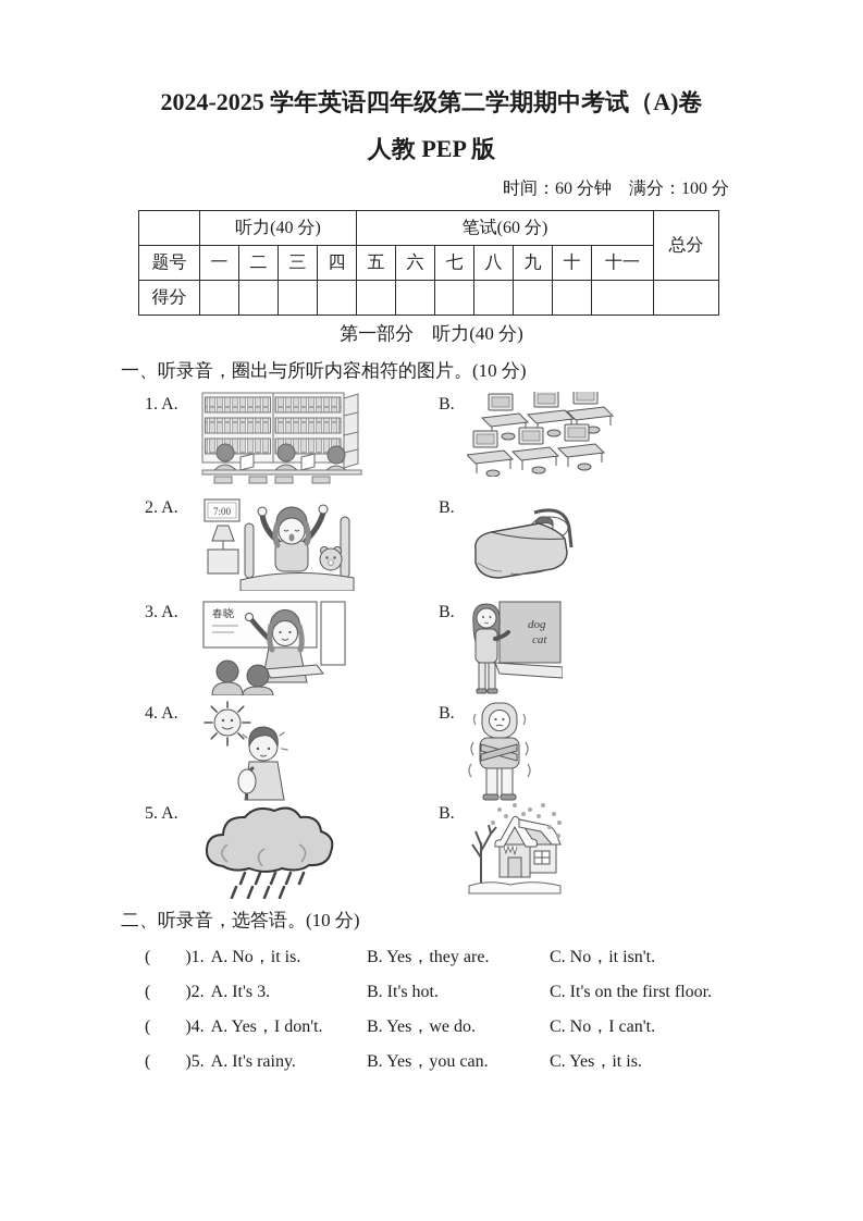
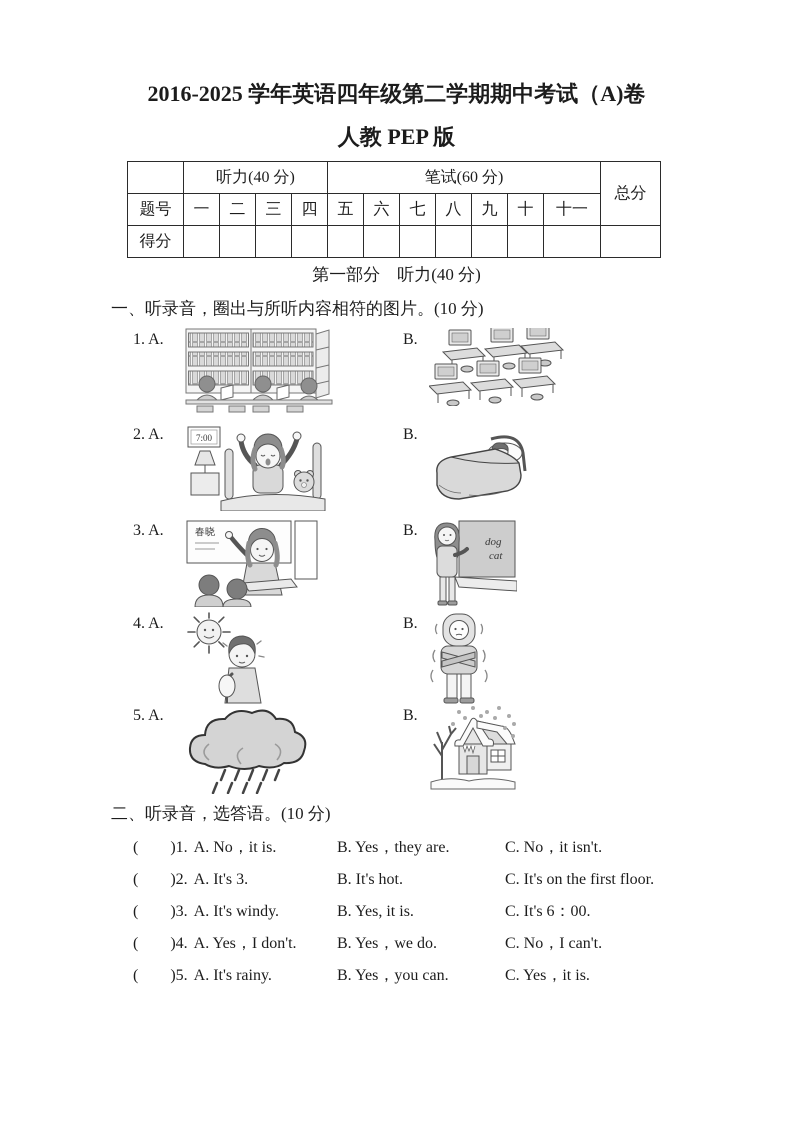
- 2024-2025 学年英语四年级第二学期期中考试（A)卷
+ 2016-2025 学年英语四年级第二学期期中考试（A)卷
  人教 PEP 版
- 时间：60 分钟 满分：100 分
  	听力(40 分)	笔试(60 分)	总分
  题号	一	二	三	四	五	六	七	八	九	十	十一
  得分
  第一部分 听力(40 分)
  一、听录音，圈出与所听内容相符的图片。(10 分)
  1. A.
  B.
  2. A.
  7:00
  B.
  3. A.
  春晓
  B.
  dog
  cat
  4. A.
  B.
  5. A.
  B.
  二、听录音，选答语。(10 分)
  ( )1. A. No，it is.
  B. Yes，they are.
  C. No，it isn't.
  ( )2. A. It's 3.
  B. It's hot.
  C. It's on the first floor.
+ ( )3. A. It's windy.
+ B. Yes, it is.
+ C. It's 6：00.
  ( )4. A. Yes，I don't.
  B. Yes，we do.
  C. No，I can't.
  ( )5. A. It's rainy.
  B. Yes，you can.
  C. Yes，it is.
